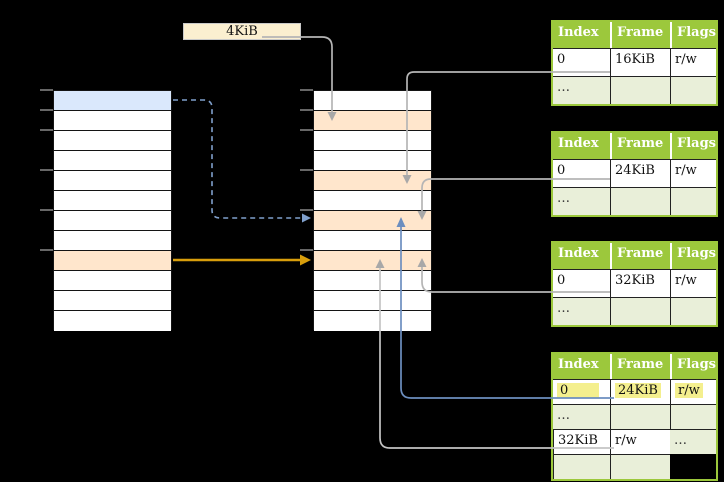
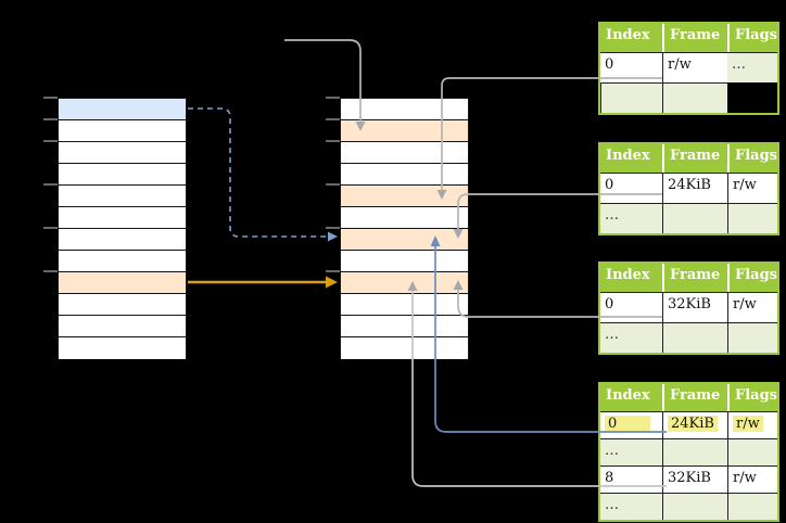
- 4KiB
  Index
  Frame
  Flags
  0
- 16KiB
  r/w
  …
  Index
  Frame
  Flags
  0
  24KiB
  r/w
  …
  Index
  Frame
  Flags
  0
  32KiB
  r/w
  …
  Index
  Frame
  Flags
  0
  24KiB
  r/w
  …
+ 8
  32KiB
  r/w
  …
